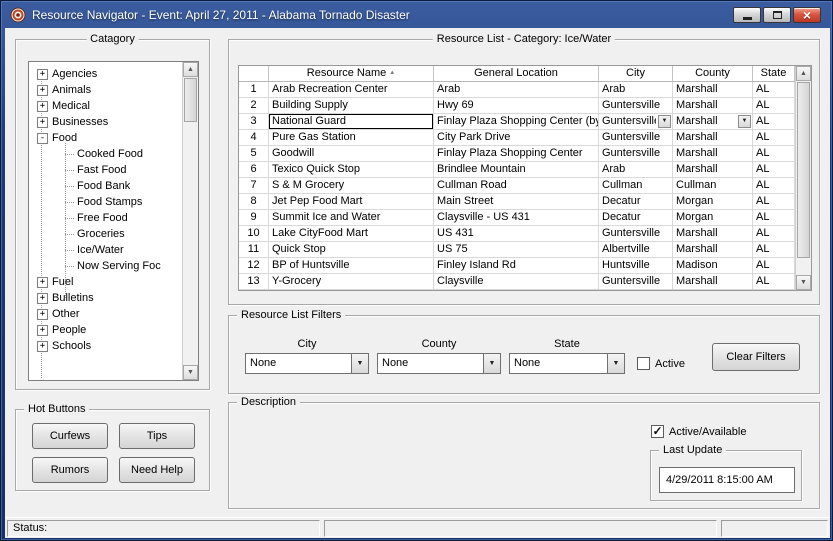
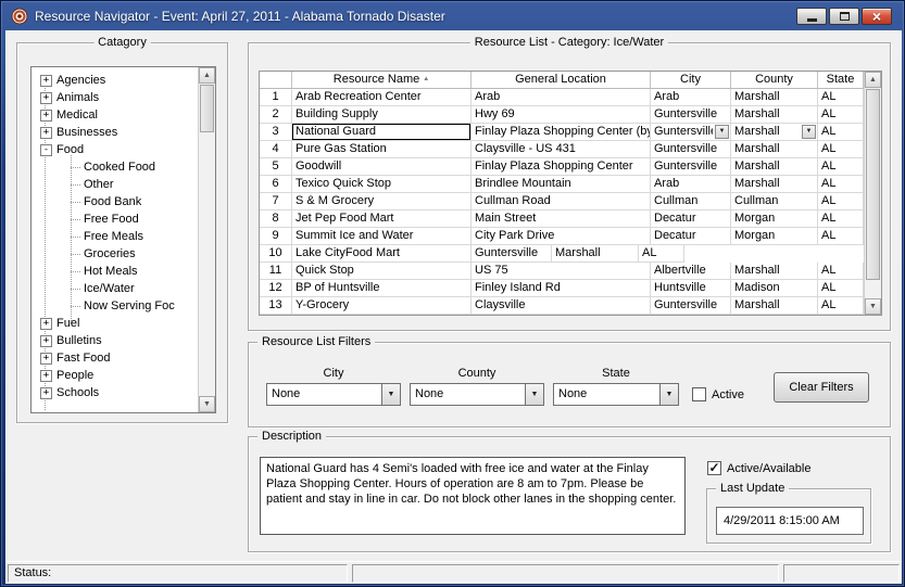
  Resource Navigator - Event: April 27, 2011 - Alabama Tornado Disaster
  ×
  Catagory
  +
  Agencies
  +
  Animals
  +
  Medical
  +
  Businesses
  -
  Food
  Cooked Food
- Fast Food
+ Other
  Food Bank
- Food Stamps
  Free Food
+ Free Meals
  Groceries
+ Hot Meals
  Ice/Water
  Now Serving Foc
  +
  Fuel
  +
  Bulletins
  +
- Other
+ Fast Food
  +
  People
  +
  Schools
- Hot Buttons
- Curfews
- Tips
- Rumors
- Need Help
  Resource List - Category: Ice/Water
  Resource Name
  General Location
  City
  County
  State
  1
  Arab Recreation Center
  Arab
  Arab
  Marshall
  AL
  2
  Building Supply
  Hwy 69
  Guntersville
  Marshall
  AL
  3
  National Guard
  Finlay Plaza Shopping Center (by
  Guntersvill
  Marshall
  AL
  4
  Pure Gas Station
- City Park Drive
+ Claysville - US 431
  Guntersville
  Marshall
  AL
  5
  Goodwill
  Finlay Plaza Shopping Center
  Guntersville
  Marshall
  AL
  6
  Texico Quick Stop
  Brindlee Mountain
  Arab
  Marshall
  AL
  7
  S & M Grocery
  Cullman Road
  Cullman
  Cullman
  AL
  8
  Jet Pep Food Mart
  Main Street
  Decatur
  Morgan
  AL
  9
  Summit Ice and Water
- Claysville - US 431
+ City Park Drive
  Decatur
  Morgan
  AL
  10
  Lake CityFood Mart
- US 431
  Guntersville
  Marshall
  AL
  11
  Quick Stop
  US 75
  Albertville
  Marshall
  AL
  12
  BP of Huntsville
  Finley Island Rd
  Huntsville
  Madison
  AL
  13
  Y-Grocery
  Claysville
  Guntersville
  Marshall
  AL
  Resource List Filters
  City
  County
  State
  None
  None
  None
  Active
  Clear Filters
  Description
+ National Guard has 4 Semi's loaded with free ice and water at the Finlay Plaza Shopping Center. Hours of operation are 8 am to 7pm. Please be patient and stay in line in car. Do not block other lanes in the shopping center.
  ✓
  Active/Available
  Last Update
  4/29/2011 8:15:00 AM
  Status:
